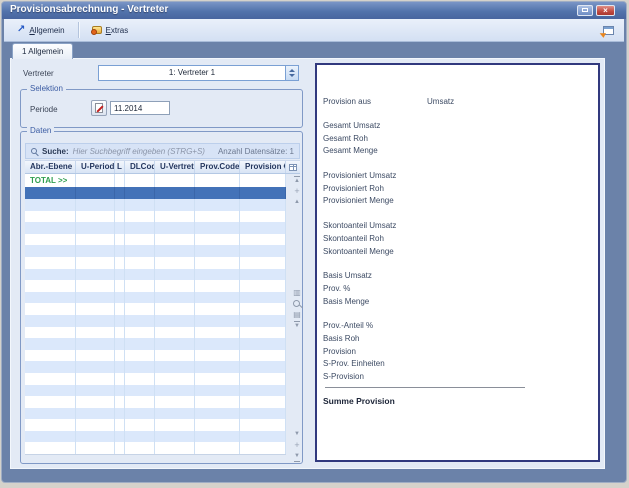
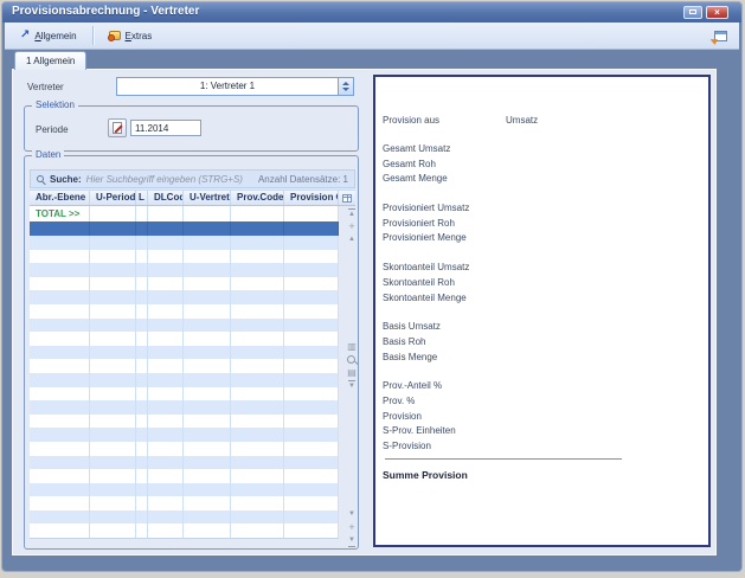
  Provisionsabrechnung - Vertreter
  ↗
  Allgemein
  Extras
  1 Allgemein
  Vertreter
  1: Vertreter 1
  Selektion
  Periode
  11.2014
  Daten
  Suche:
  Hier Suchbegriff eingeben (STRG+S)
  Anzahl Datensätze: 1
  Abr.-Ebene
  U-Period
  L
  DLCod
  U-Vertret
  Prov.Code
  Provision €
  TOTAL >>
  Provision aus
  Umsatz
  Gesamt Umsatz
  Gesamt Roh
  Gesamt Menge
  Provisioniert Umsatz
  Provisioniert Roh
  Provisioniert Menge
  Skontoanteil Umsatz
  Skontoanteil Roh
  Skontoanteil Menge
  Basis Umsatz
- Prov. %
+ Basis Roh
  Basis Menge
  Prov.-Anteil %
- Basis Roh
+ Prov. %
  Provision
  S-Prov. Einheiten
  S-Provision
  Summe Provision
